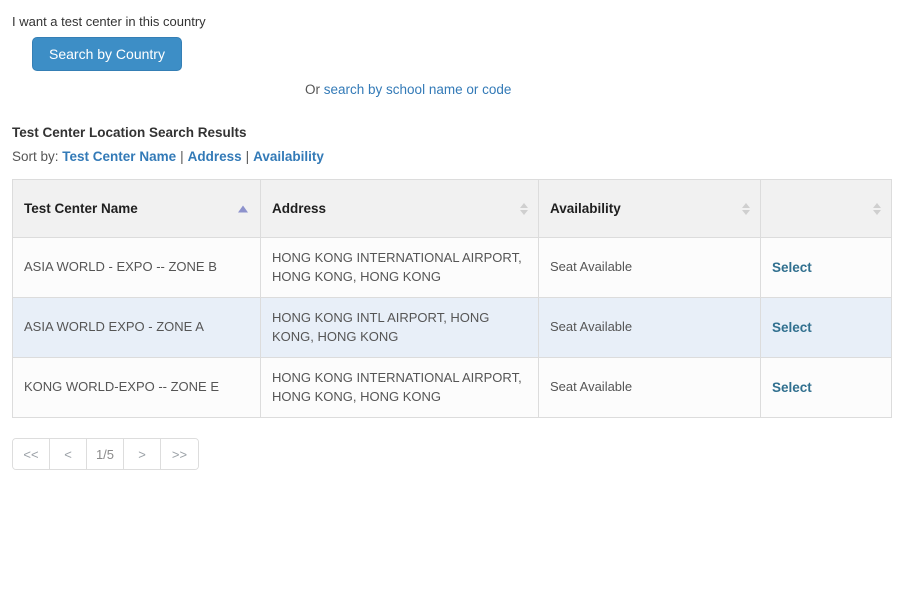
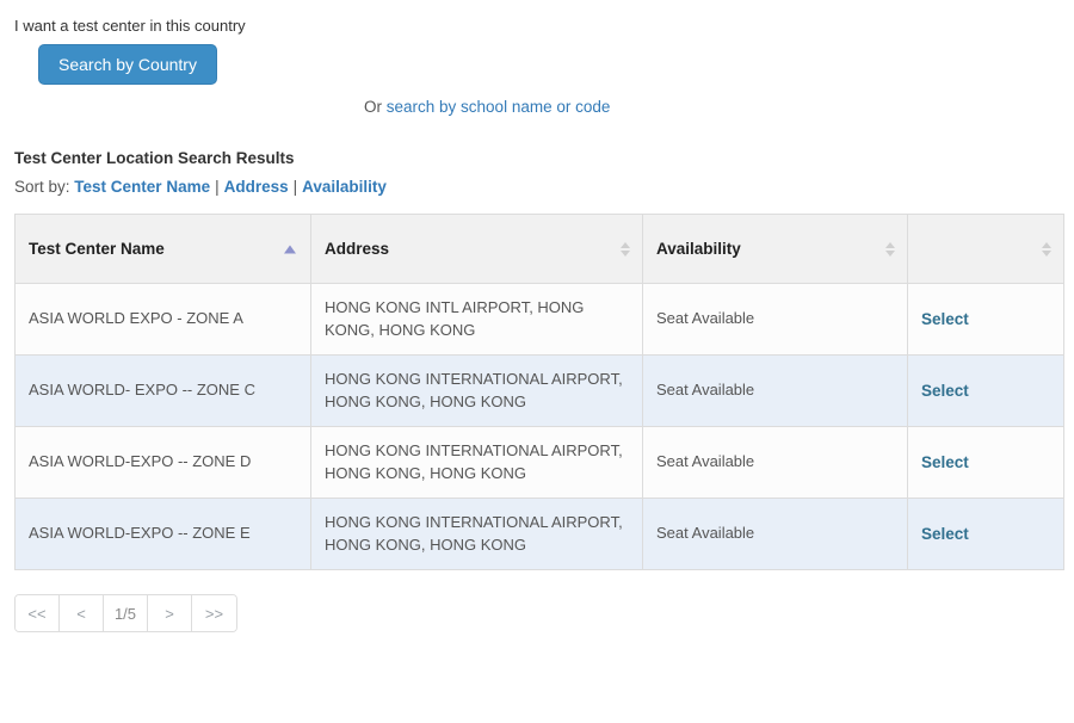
  I want a test center in this country
  Search by Country
  Or search by school name or code
  Test Center Location Search Results
  Sort by: Test Center Name | Address | Availability
  Test Center Name	Address	Availability
- ASIA WORLD - EXPO -- ZONE B	HONG KONG INTERNATIONAL AIRPORT, HONG KONG, HONG KONG	Seat Available	Select
  ASIA WORLD EXPO - ZONE A	HONG KONG INTL AIRPORT, HONG KONG, HONG KONG	Seat Available	Select
+ ASIA WORLD- EXPO -- ZONE C	HONG KONG INTERNATIONAL AIRPORT, HONG KONG, HONG KONG	Seat Available	Select
+ ASIA WORLD-EXPO -- ZONE D	HONG KONG INTERNATIONAL AIRPORT, HONG KONG, HONG KONG	Seat Available	Select
- KONG WORLD-EXPO -- ZONE E	HONG KONG INTERNATIONAL AIRPORT, HONG KONG, HONG KONG	Seat Available	Select
+ ASIA WORLD-EXPO -- ZONE E	HONG KONG INTERNATIONAL AIRPORT, HONG KONG, HONG KONG	Seat Available	Select
  <<
  <
  1/5
  >
  >>
